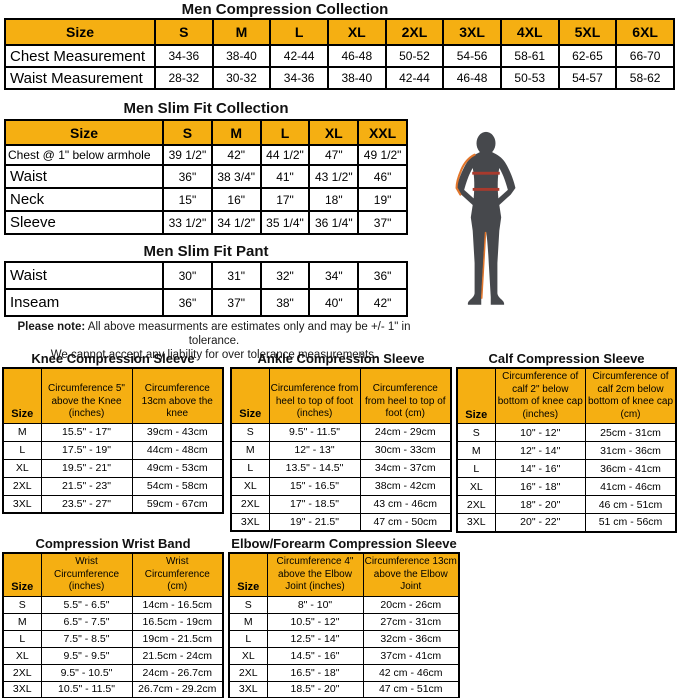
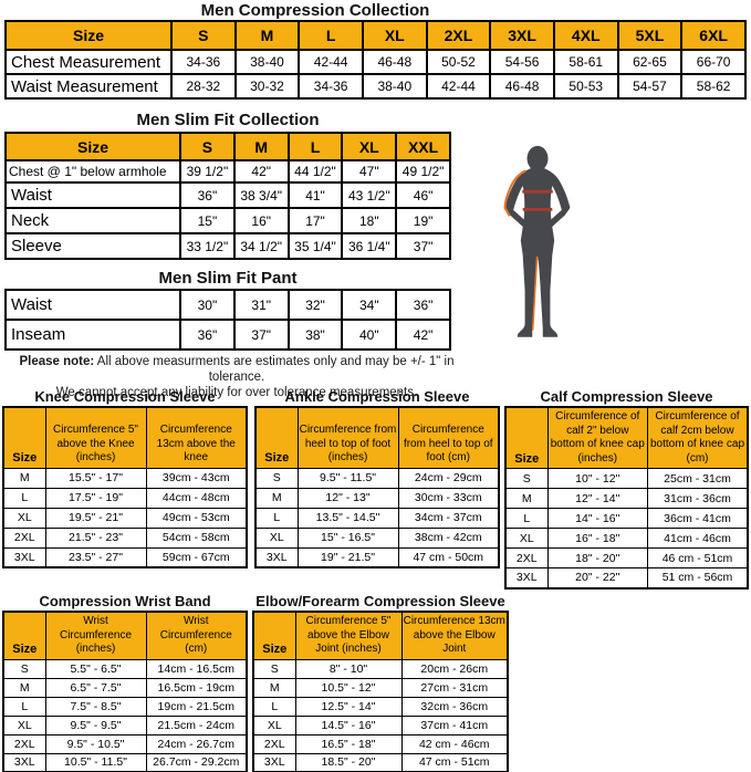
  Men Compression Collection
  Size	S	M	L	XL	2XL	3XL	4XL	5XL	6XL
  Chest Measurement	34-36	38-40	42-44	46-48	50-52	54-56	58-61	62-65	66-70
  Waist Measurement	28-32	30-32	34-36	38-40	42-44	46-48	50-53	54-57	58-62
  Men Slim Fit Collection
  Size	S	M	L	XL	XXL
  Chest @ 1" below armhole	39 1/2"	42"	44 1/2"	47"	49 1/2"
  Waist	36"	38 3/4"	41"	43 1/2"	46"
  Neck	15"	16"	17"	18"	19"
  Sleeve	33 1/2"	34 1/2"	35 1/4"	36 1/4"	37"
  Men Slim Fit Pant
  Waist	30"	31"	32"	34"	36"
  Inseam	36"	37"	38"	40"	42"
  Please note: All above measurments are estimates only and may be +/- 1" in tolerance.
  We cannot accept any liability for over tolerance measurements.
  Knee Compression Sleeve
  Size	Circumference 5" above the Knee (inches)	Circumference 13cm above the knee
  M	15.5" - 17"	39cm - 43cm
  L	17.5" - 19"	44cm - 48cm
  XL	19.5" - 21"	49cm - 53cm
  2XL	21.5" - 23"	54cm - 58cm
  3XL	23.5" - 27"	59cm - 67cm
  Ankle Compression Sleeve
  Size	Circumference from heel to top of foot (inches)	Circumference from heel to top of foot (cm)
  S	9.5" - 11.5"	24cm - 29cm
  M	12" - 13"	30cm - 33cm
  L	13.5" - 14.5"	34cm - 37cm
  XL	15" - 16.5"	38cm - 42cm
- 2XL	17" - 18.5"	43 cm - 46cm
  3XL	19" - 21.5"	47 cm - 50cm
  Calf Compression Sleeve
  Size	Circumference of calf 2" below bottom of knee cap (inches)	Circumference of calf 2cm below bottom of knee cap (cm)
  S	10" - 12"	25cm - 31cm
  M	12" - 14"	31cm - 36cm
  L	14" - 16"	36cm - 41cm
  XL	16" - 18"	41cm - 46cm
  2XL	18" - 20"	46 cm - 51cm
  3XL	20" - 22"	51 cm - 56cm
  Compression Wrist Band
  Size	Wrist Circumference (inches)	Wrist Circumference (cm)
  S	5.5" - 6.5"	14cm - 16.5cm
  M	6.5" - 7.5"	16.5cm - 19cm
  L	7.5" - 8.5"	19cm - 21.5cm
  XL	9.5" - 9.5"	21.5cm - 24cm
  2XL	9.5" - 10.5"	24cm - 26.7cm
  3XL	10.5" - 11.5"	26.7cm - 29.2cm
  Elbow/Forearm Compression Sleeve
- Size	Circumference 4" above the Elbow Joint (inches)	Circumference 13cm above the Elbow Joint
+ Size	Circumference 5" above the Elbow Joint (inches)	Circumference 13cm above the Elbow Joint
  S	8" - 10"	20cm - 26cm
  M	10.5" - 12"	27cm - 31cm
  L	12.5" - 14"	32cm - 36cm
  XL	14.5" - 16"	37cm - 41cm
  2XL	16.5" - 18"	42 cm - 46cm
  3XL	18.5" - 20"	47 cm - 51cm
